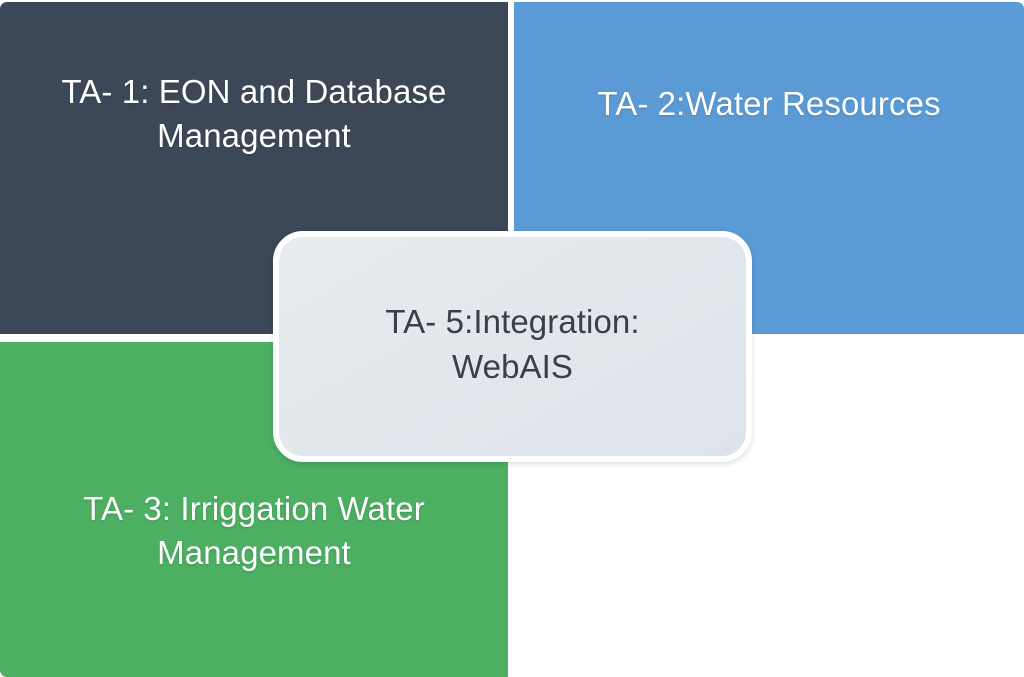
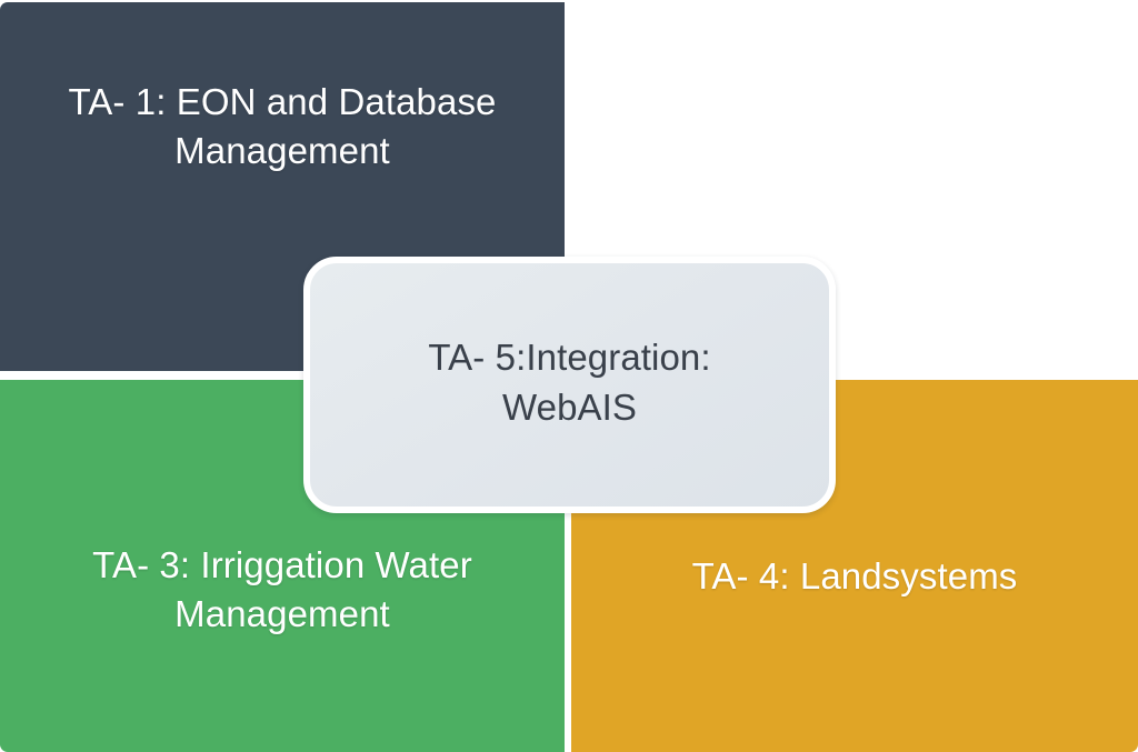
  TA- 1: EON and Database
  Management
- TA- 2:Water Resources
  TA- 3: Irriggation Water
  Management
+ TA- 4: Landsystems
  TA- 5:Integration:
  WebAIS
